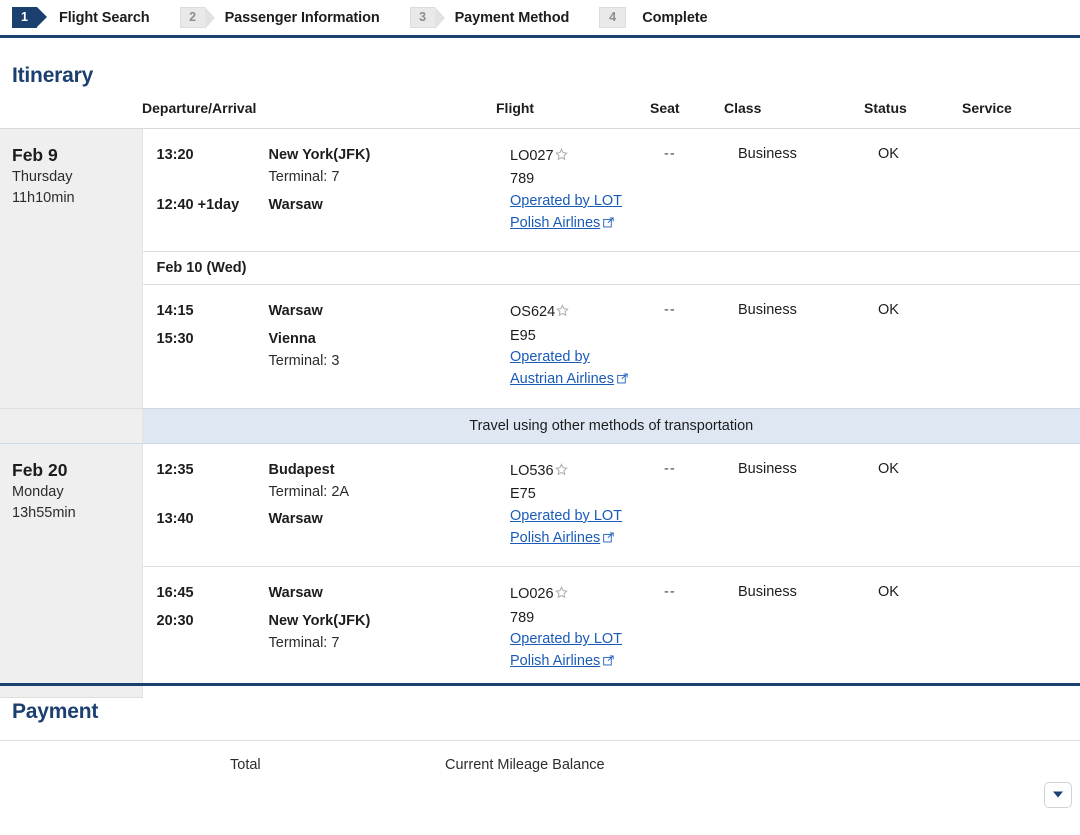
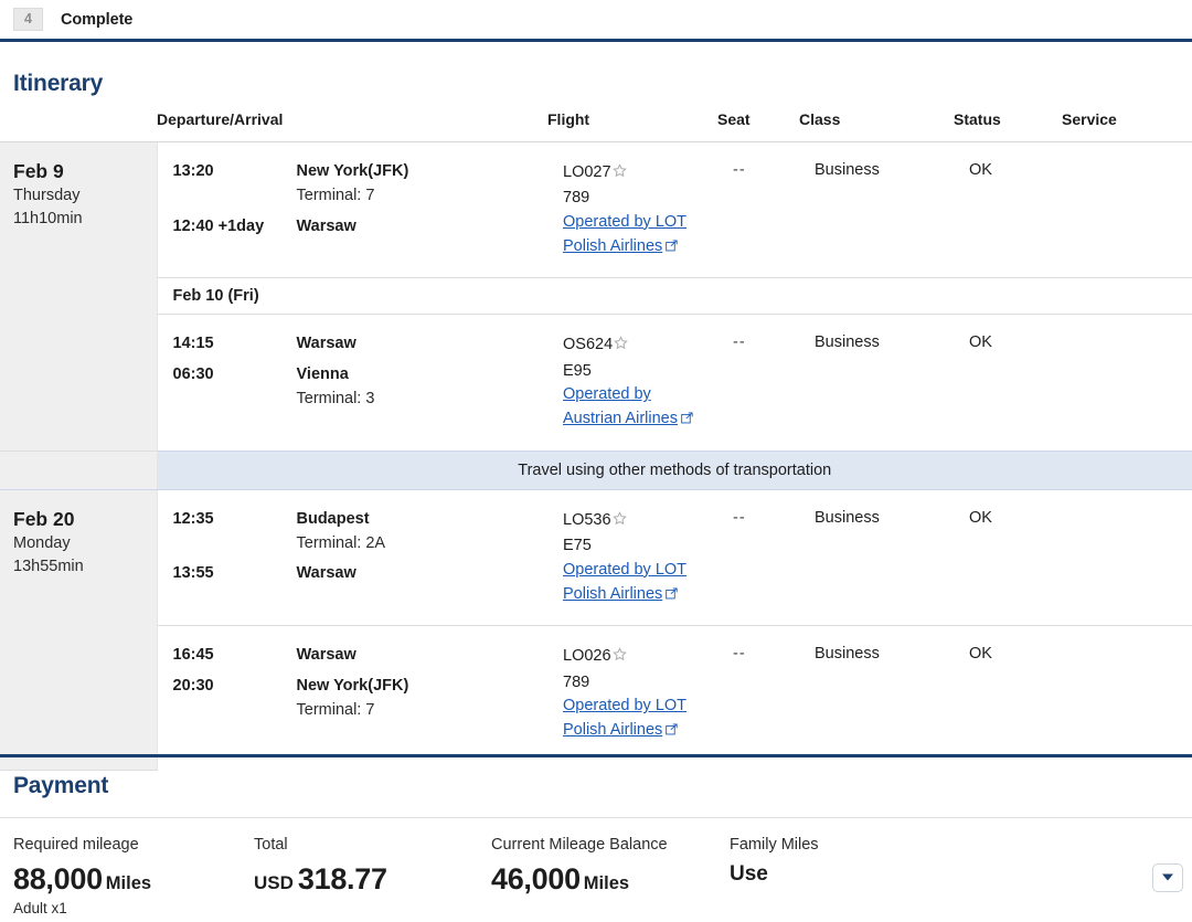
- 1
- Flight Search
- 2
- Passenger Information
- 3
- Payment Method
  4
  Complete
  Itinerary
  	Departure/Arrival	Flight	Seat	Class	Status	Service
  Feb 9 Thursday 11h10min	13:20 New York(JFK) Terminal: 7 12:40 +1day Warsaw	LO027 789 Operated by LOT Polish Airlines	--	Business	OK
- Feb 10 (Wed)
+ Feb 10 (Fri)
- 14:15 Warsaw 15:30 Vienna Terminal: 3	OS624 E95 Operated by Austrian Airlines	--	Business	OK
+ 14:15 Warsaw 06:30 Vienna Terminal: 3	OS624 E95 Operated by Austrian Airlines	--	Business	OK
  	Travel using other methods of transportation
- Feb 20 Monday 13h55min	12:35 Budapest Terminal: 2A 13:40 Warsaw	LO536 E75 Operated by LOT Polish Airlines	--	Business	OK
+ Feb 20 Monday 13h55min	12:35 Budapest Terminal: 2A 13:55 Warsaw	LO536 E75 Operated by LOT Polish Airlines	--	Business	OK
  16:45 Warsaw 20:30 New York(JFK) Terminal: 7	LO026 789 Operated by LOT Polish Airlines	--	Business	OK
  Payment
+ Required mileage
+ 88,000 Miles
+ Adult x1
  Total
+ USD 318.77
  Current Mileage Balance
+ 46,000 Miles
+ Family Miles
+ Use
